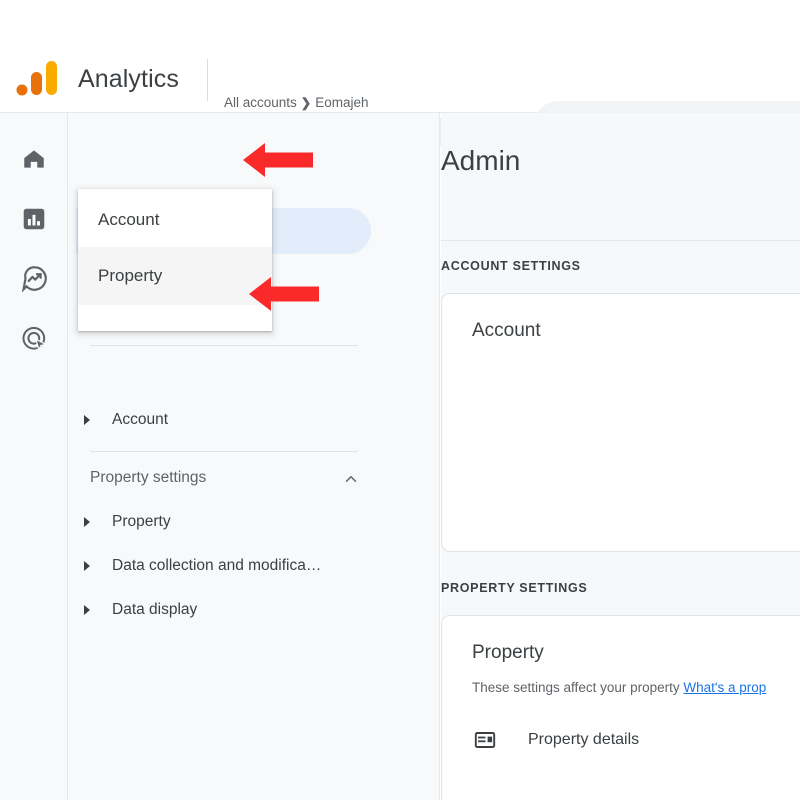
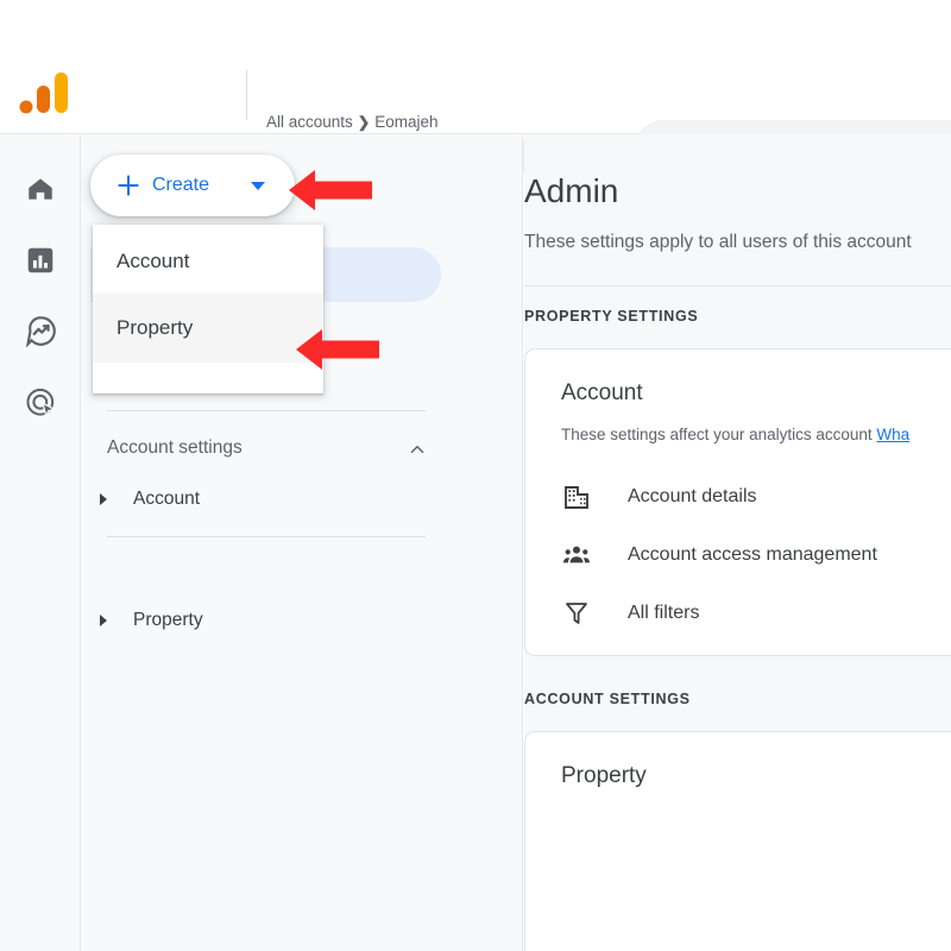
- Analytics
  All accounts ❯ Eomajeh
+ Create
  Account
  Property
+ Account settings
  Account
- Property settings
  Property
- Data collection and modifica…
- Data display
  Admin
+ These settings apply to all users of this account
- ACCOUNT SETTINGS
+ PROPERTY SETTINGS
  Account
+ These settings affect your analytics account Wha
+ Account details
+ Account access management
+ All filters
- PROPERTY SETTINGS
+ ACCOUNT SETTINGS
  Property
- These settings affect your property What's a prop
- Property details
